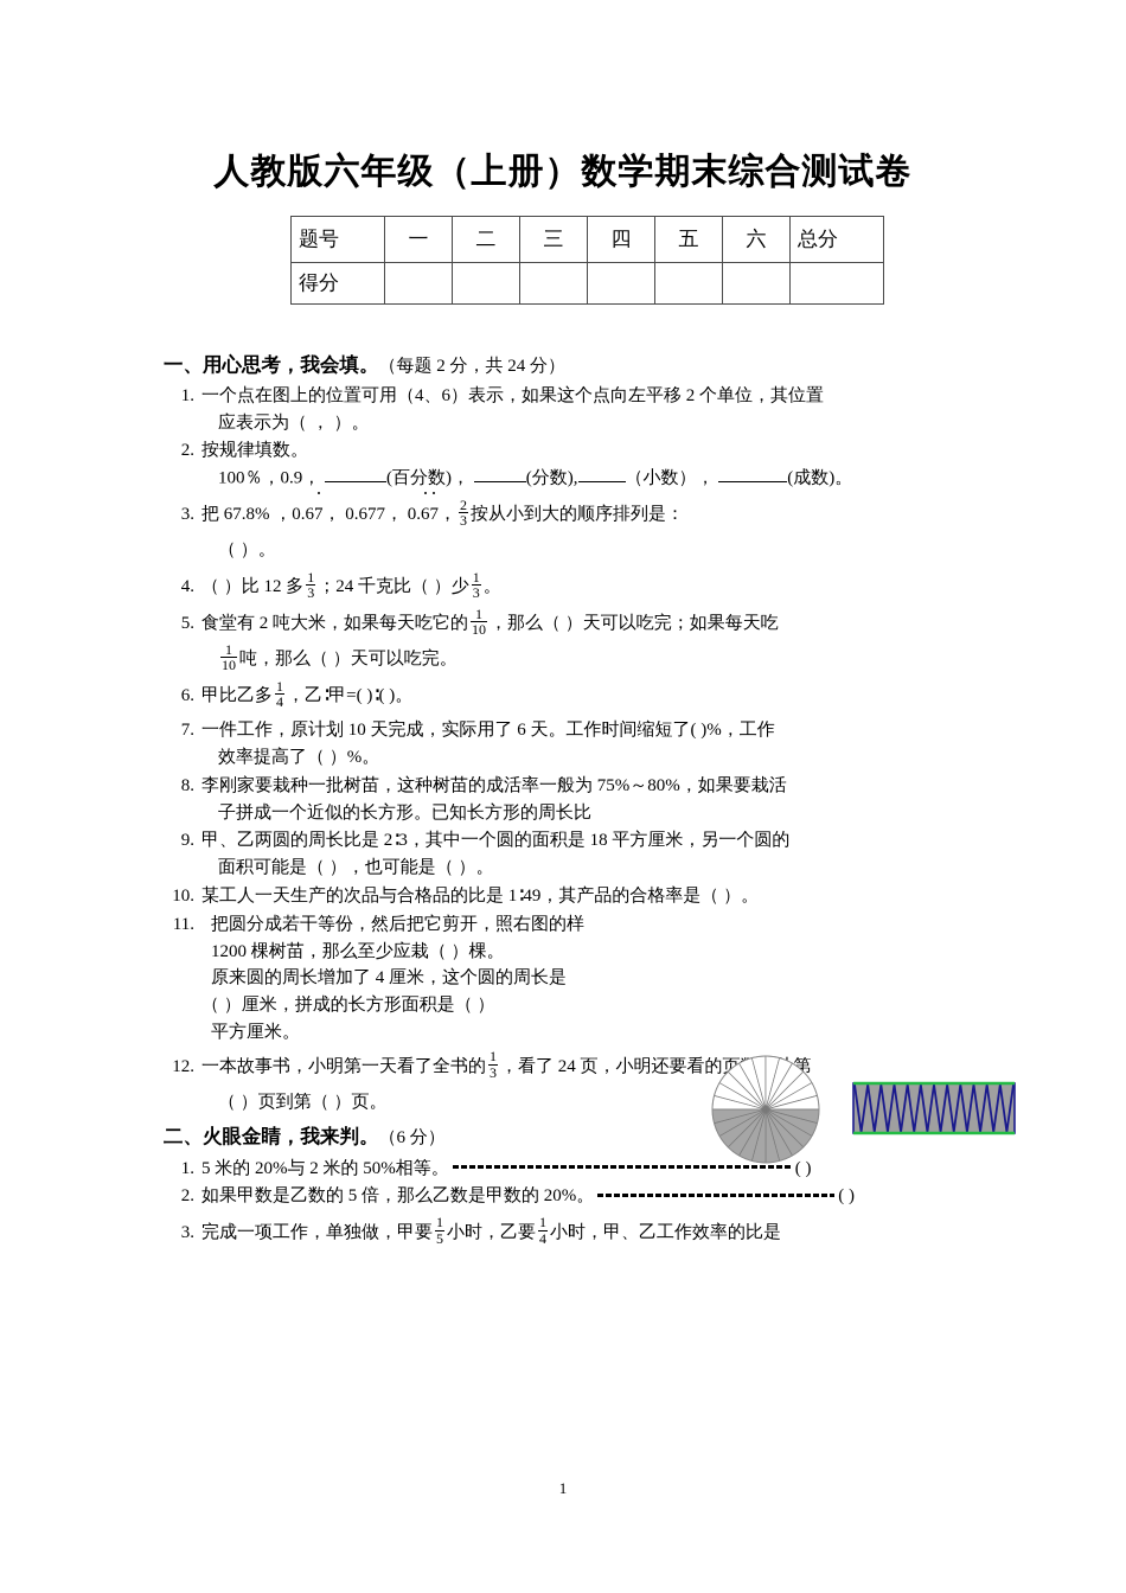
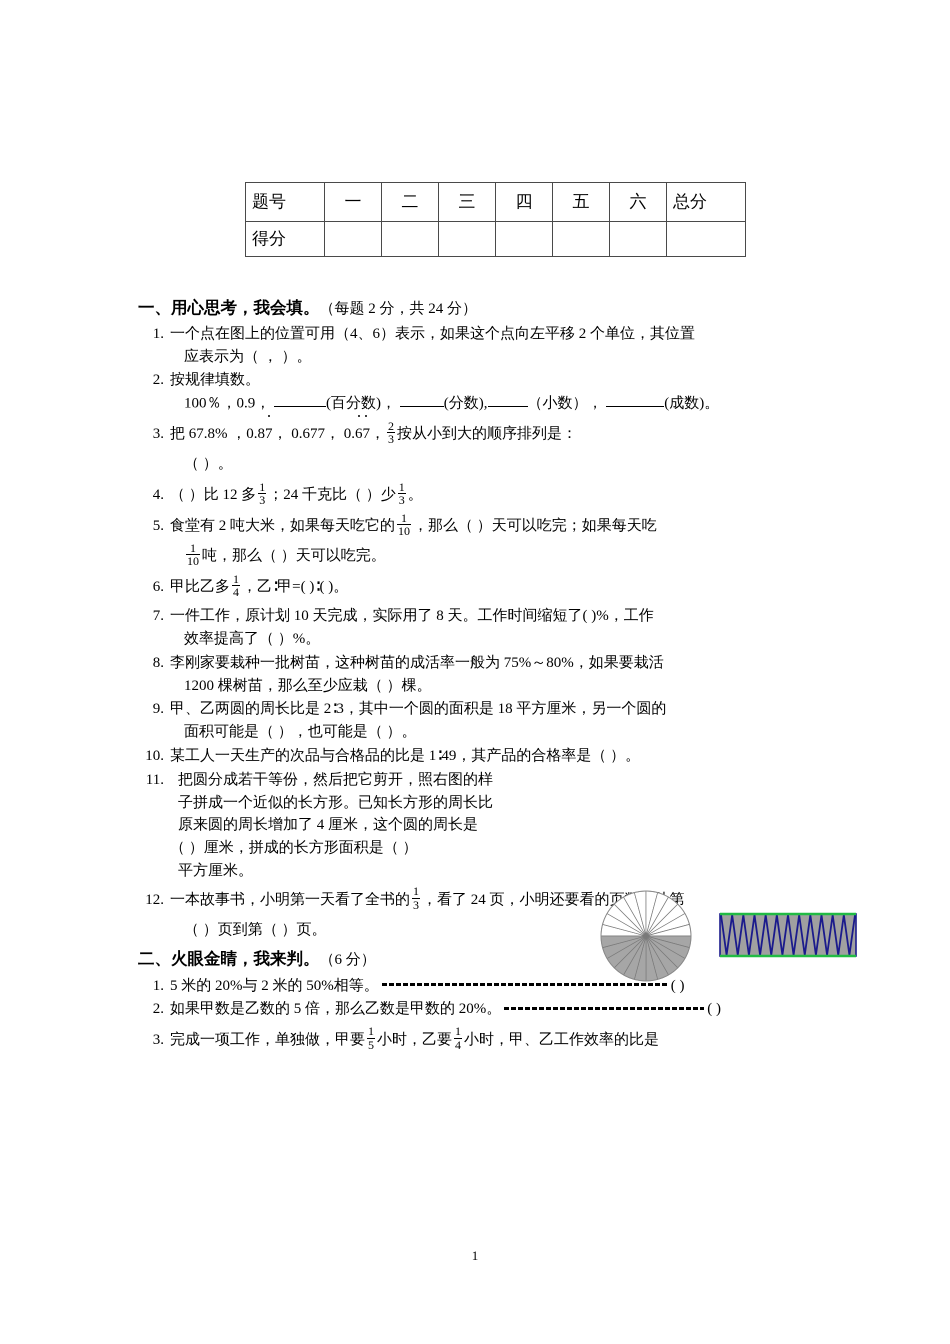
- 人教版六年级（上册）数学期末综合测试卷
  题号	一	二	三	四	五	六	总分
  得分
  一、用心思考，我会填。（每题 2 分，共 24 分）
  1.
  一个点在图上的位置可用（4、6）表示，如果这个点向左平移 2 个单位，其位置
  应表示为（ ， ）。
  2.
  按规律填数。
  100％，0.9， (百分数)， (分数), （小数）， (成数)。
  3.
- 把 67.8% ，0.67， 0.677， 0.67，
+ 把 67.8% ，0.87， 0.677， 0.67，
  2
  3
  按从小到大的顺序排列是：
  （ ）。
  4.
  （ ）比 12 多
  1
  3
  ；24 千克比（ ）少
  1
  3
  。
  5.
  食堂有 2 吨大米，如果每天吃它的
  1
  10
  ，那么（ ）天可以吃完；如果每天吃
  1
  10
  吨，那么（ ）天可以吃完。
  6.
  甲比乙多
  1
  4
  ，乙∶甲=( )∶( )。
  7.
- 一件工作，原计划 10 天完成，实际用了 6 天。工作时间缩短了( )%，工作
+ 一件工作，原计划 10 天完成，实际用了 8 天。工作时间缩短了( )%，工作
  效率提高了（ ）%。
  8.
  李刚家要栽种一批树苗，这种树苗的成活率一般为 75%～80%，如果要栽活
- 子拼成一个近似的长方形。已知长方形的周长比
+ 1200 棵树苗，那么至少应栽（ ）棵。
  9.
  甲、乙两圆的周长比是 2∶3，其中一个圆的面积是 18 平方厘米，另一个圆的
  面积可能是（ ），也可能是（ ）。
  10.
  某工人一天生产的次品与合格品的比是 1∶49，其产品的合格率是（ ）。
  11.
  把圆分成若干等份，然后把它剪开，照右图的样
- 1200 棵树苗，那么至少应栽（ ）棵。
+ 子拼成一个近似的长方形。已知长方形的周长比
  原来圆的周长增加了 4 厘米，这个圆的周长是
  （ ）厘米，拼成的长方形面积是（ ）
  平方厘米。
  12.
  一本故事书，小明第一天看了全书的
  1
  3
  ，看了 24 页，小明还要看的页第
  （ ）页到第（ ）页。
  二、火眼金睛，我来判。（6 分）
  1.
  5 米的 20%与 2 米的 50%相等。 ( )
  2.
  如果甲数是乙数的 5 倍，那么乙数是甲数的 20%。 ( )
  3.
  完成一项工作，单独做，甲要
  1
  5
  小时，乙要
  1
  4
  小时，甲、乙工作效率的比是
  1
